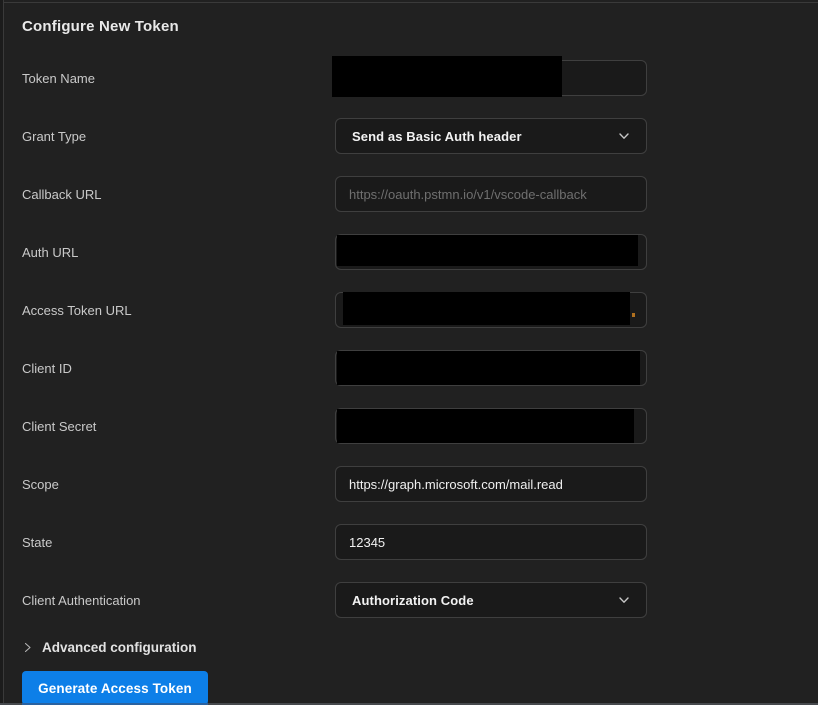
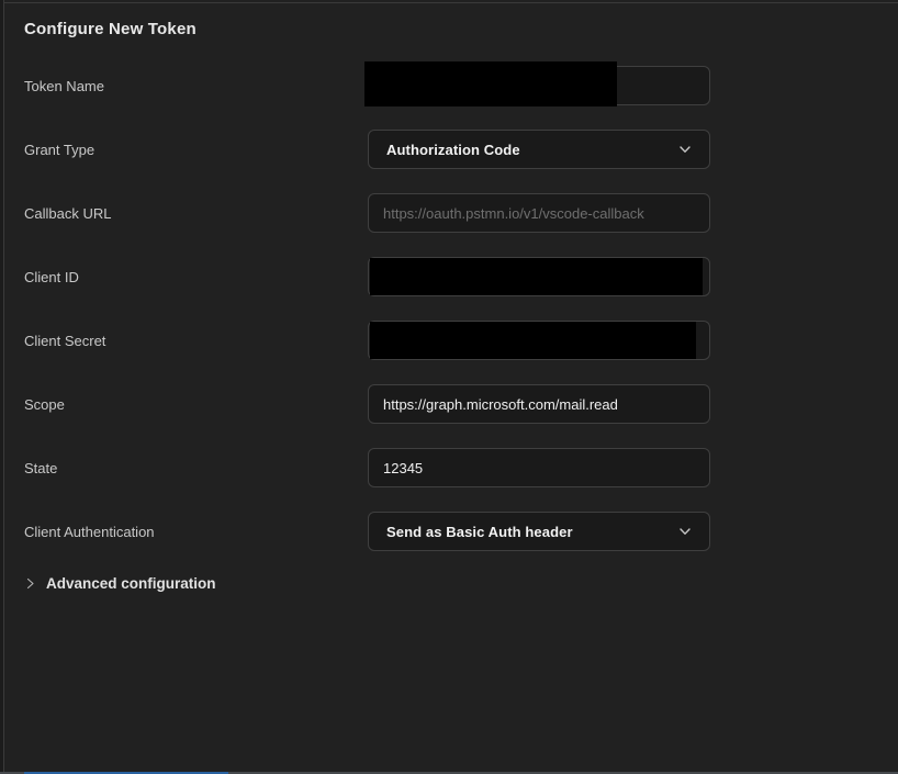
  Configure New Token
  Token Name
  Grant Type
- Send as Basic Auth header
+ Authorization Code
  Callback URL
  https://oauth.pstmn.io/v1/vscode-callback
- Auth URL
- Access Token URL
  Client ID
  Client Secret
  Scope
  https://graph.microsoft.com/mail.read
  State
  12345
  Client Authentication
- Authorization Code
+ Send as Basic Auth header
  Advanced configuration
- Generate Access Token
